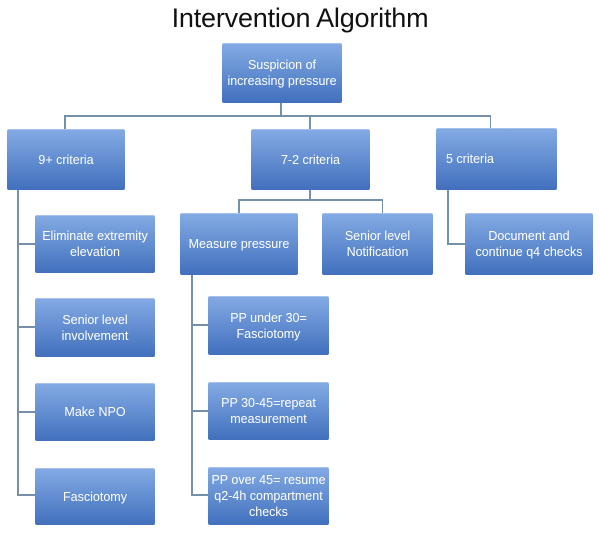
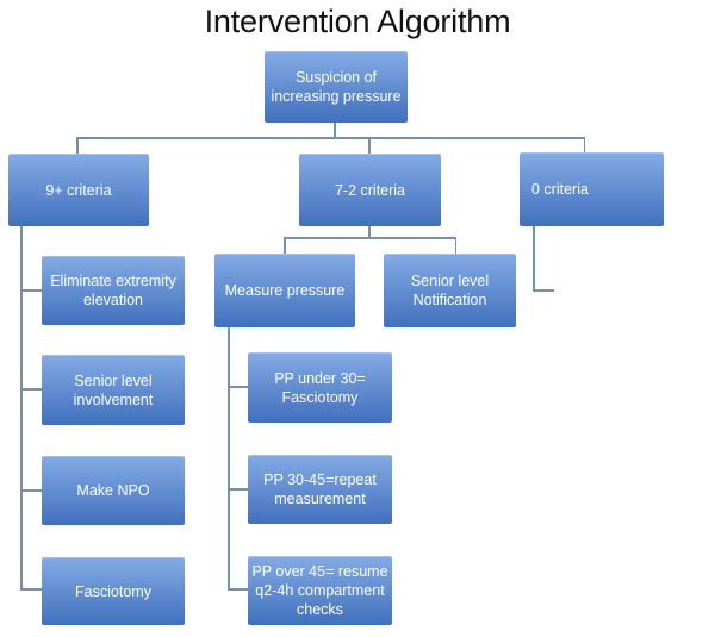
  Intervention Algorithm
  Suspicion of
  increasing pressure
  9+ criteria
  7-2 criteria
- 5 criteria
+ 0 criteria
  Eliminate extremity
  elevation
  Senior level
  involvement
  Make NPO
  Fasciotomy
  Measure pressure
  Senior level
  Notification
- Document and
- continue q4 checks
  PP under 30=
  Fasciotomy
  PP 30-45=repeat
  measurement
  PP over 45= resume
  q2-4h compartment
  checks
